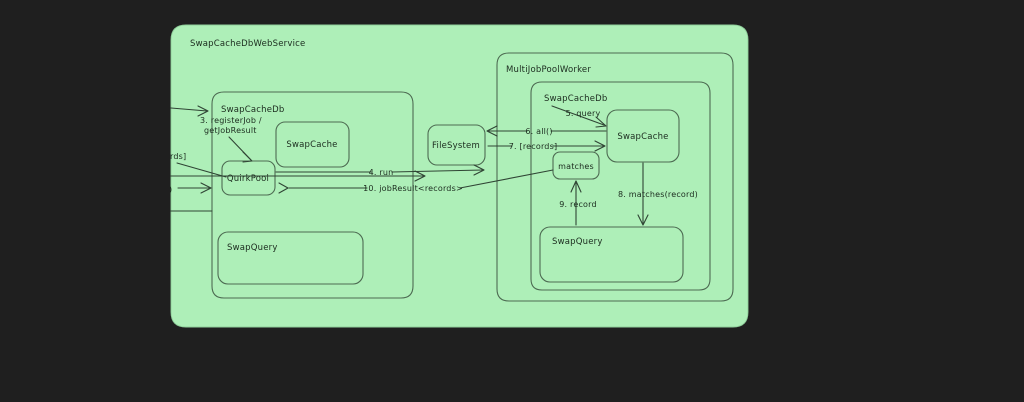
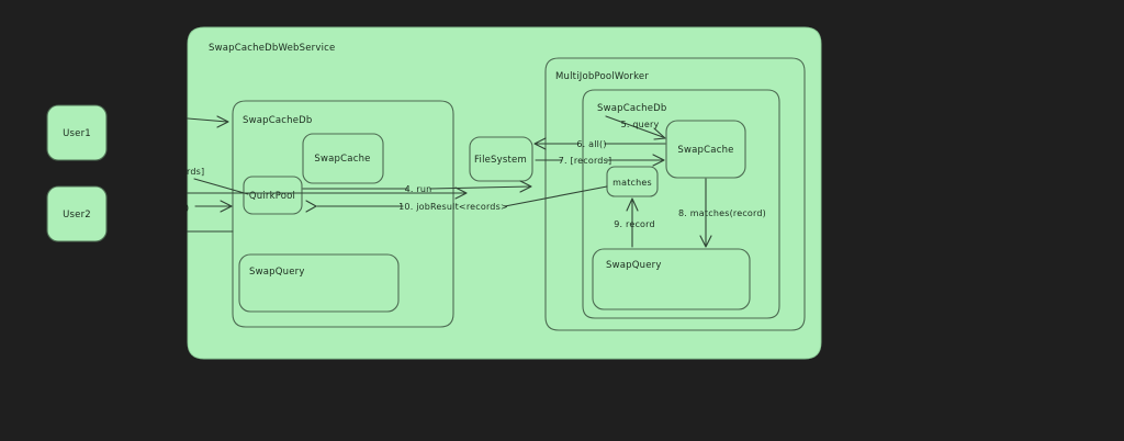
+ User1
+ User2
  SwapCacheDbWebService
  SwapCacheDb
  SwapCache
  QuirkPool
  SwapQuery
  FileSystem
  MultiJobPoolWorker
  SwapCacheDb
  SwapCache
  matches
  SwapQuery
- 3. registerJob /
- getJobResult
  rds]
  )
  4. run
  10. jobResult<records>
  5. query
  6. all()
  7. [records]
  8. matches(record)
  9. record
